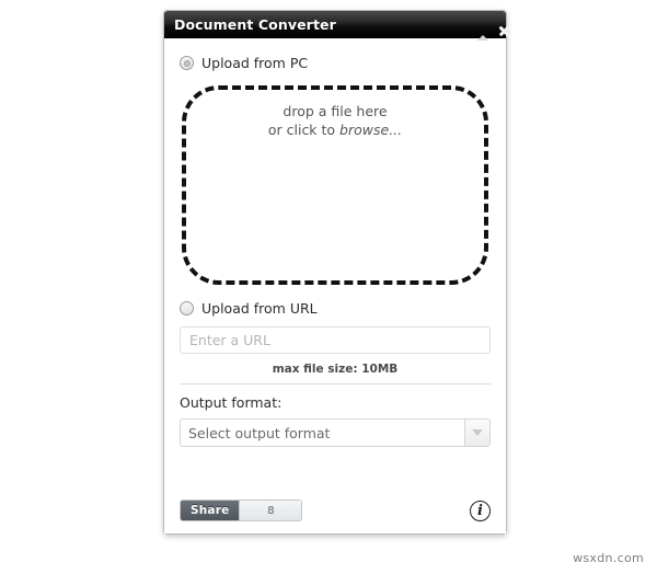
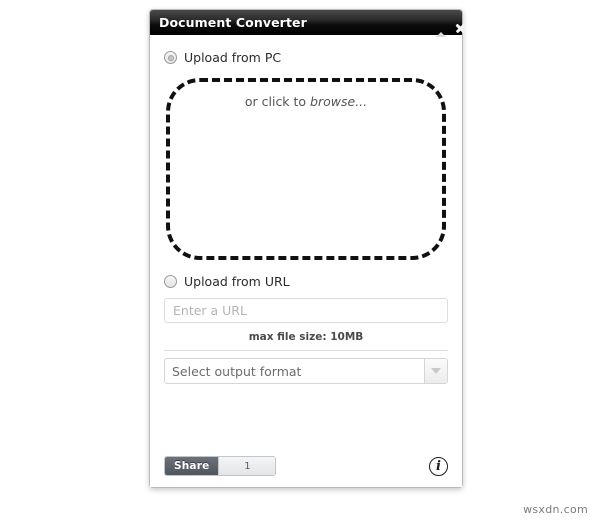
  Document Converter
  Upload from PC
- drop a file here
  or click to browse...
  Upload from URL
  Enter a URL
  max file size: 10MB
- Output format:
  Select output format
  Share
- 8
+ 1
  i
  wsxdn.com
